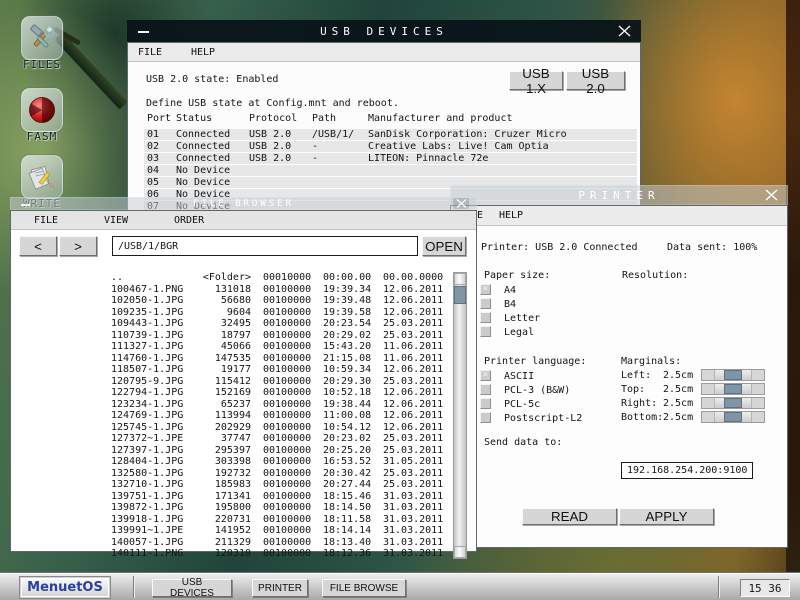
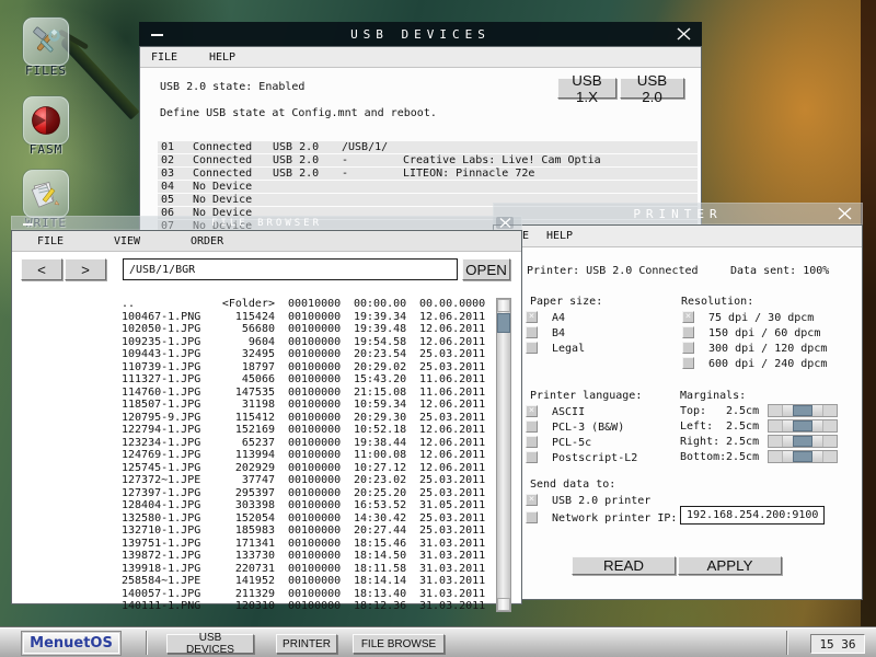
  FILES
  FASM
  RITE
  USB DEVICES
  FILE
  HELP
  USB 2.0 state: Enabled
  USB 1.X
  USB 2.0
  Define USB state at Config.mnt and reboot.
- Port
- Status
- Protocol
- Path
- Manufacturer and product
  01
  Connected
  USB 2.0
  /USB/1/
- SanDisk Corporation: Cruzer Micro
  02
  Connected
  USB 2.0
  -
  Creative Labs: Live! Cam Optia
  03
  Connected
  USB 2.0
  -
  LITEON: Pinnacle 72e
  04
  No Device
  05
  No Device
  06
  No Device
  07
  No Device
  PRINTER
  HELP
  Printer: USB 2.0 Connected
  Data sent: 100%
  Paper size:
  A4
  B4
- Letter
  Legal
  Resolution:
+ 75 dpi / 30 dpcm
+ 150 dpi / 60 dpcm
+ 300 dpi / 120 dpcm
+ 600 dpi / 240 dpcm
  Printer language:
  ASCII
  PCL-3 (B&W)
  PCL-5c
  Postscript-L2
  Marginals:
- Left:
+ Top:
  2.5cm
- Top:
+ Left:
  2.5cm
  Right:
  2.5cm
  Bottom:
  2.5cm
  Send data to:
+ USB 2.0 printer
+ Network printer IP:
  192.168.254.200:9100
  READ
  APPLY
  FILE BROWSER
  FILE
  VIEW
  ORDER
  <
  >
  /USB/1/BGR
  OPEN
  ..
  <Folder>
  00010000
  00:00.00
  00.00.0000
  100467-1.PNG
- 131018
+ 115424
  00100000
  19:39.34
  12.06.2011
  102050-1.JPG
  56680
  00100000
  19:39.48
  12.06.2011
  109235-1.JPG
  9604
  00100000
- 19:39.58
+ 19:54.58
  12.06.2011
  109443-1.JPG
  32495
  00100000
  20:23.54
  25.03.2011
  110739-1.JPG
  18797
  00100000
  20:29.02
  25.03.2011
  111327-1.JPG
  45066
  00100000
  15:43.20
  11.06.2011
  114760-1.JPG
  147535
  00100000
  21:15.08
  11.06.2011
  118507-1.JPG
- 19177
+ 31198
  00100000
  10:59.34
  12.06.2011
  120795-9.JPG
  115412
  00100000
  20:29.30
  25.03.2011
  122794-1.JPG
  152169
  00100000
  10:52.18
  12.06.2011
  123234-1.JPG
  65237
  00100000
  19:38.44
  12.06.2011
  124769-1.JPG
  113994
  00100000
  11:00.08
  12.06.2011
  125745-1.JPG
  202929
  00100000
- 10:54.12
+ 10:27.12
  12.06.2011
  127372~1.JPE
  37747
  00100000
  20:23.02
  25.03.2011
  127397-1.JPG
  295397
  00100000
  20:25.20
  25.03.2011
  128404-1.JPG
  303398
  00100000
  16:53.52
  31.05.2011
  132580-1.JPG
- 192732
+ 152054
  00100000
- 20:30.42
+ 14:30.42
  25.03.2011
  132710-1.JPG
  185983
  00100000
  20:27.44
  25.03.2011
  139751-1.JPG
  171341
  00100000
  18:15.46
  31.03.2011
  139872-1.JPG
- 195800
+ 133730
  00100000
  18:14.50
  31.03.2011
  139918-1.JPG
  220731
  00100000
  18:11.58
  31.03.2011
- 139991~1.JPE
+ 258584~1.JPE
  141952
  00100000
  18:14.14
  31.03.2011
  140057-1.JPG
  211329
  00100000
  18:13.40
  31.03.2011
  140111-1.PNG
  120310
  00100000
  18:12.36
  31.03.2011
  MenuetOS
  USB DEVICES
  PRINTER
  FILE BROWSE
  15 36
